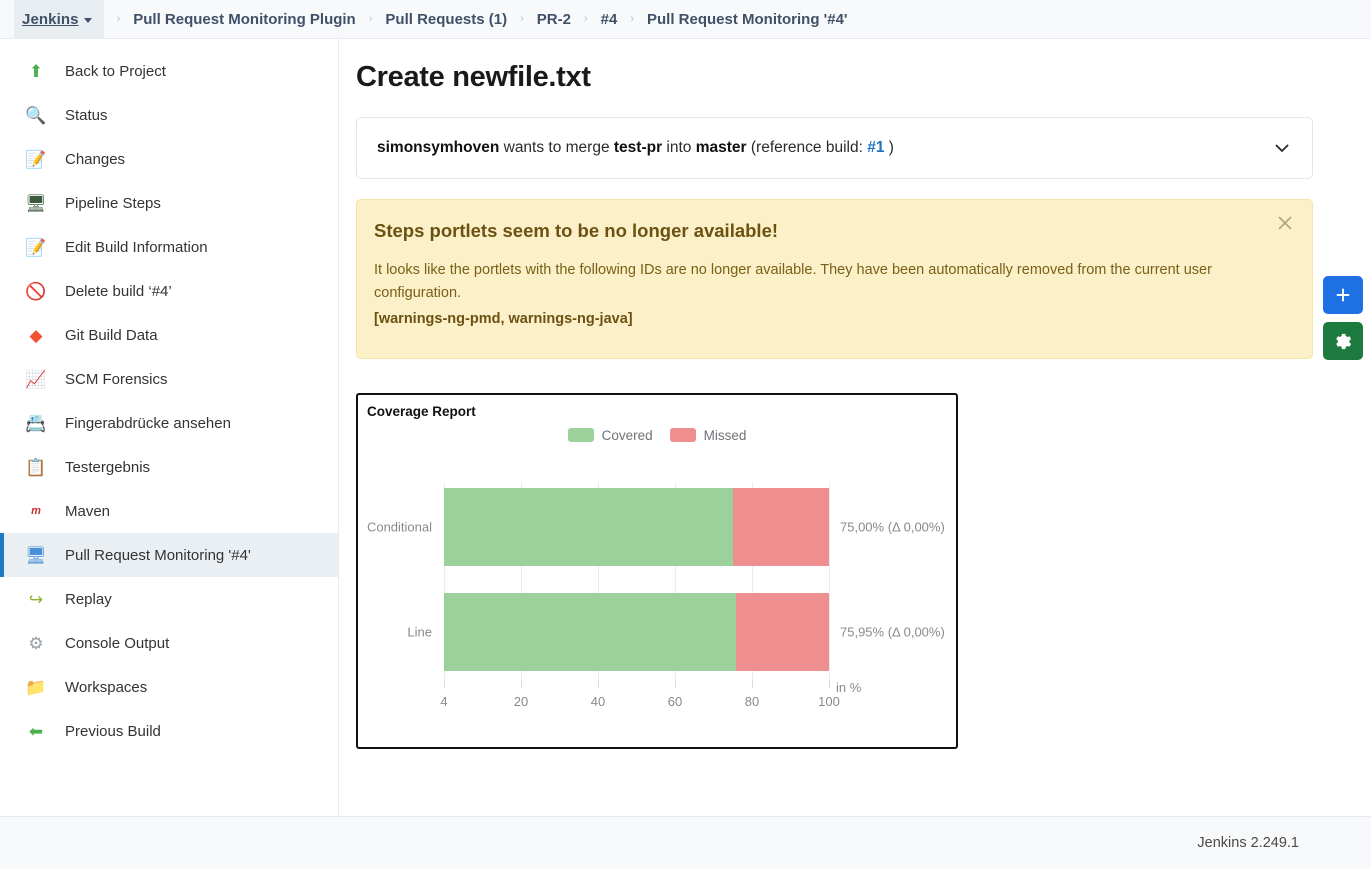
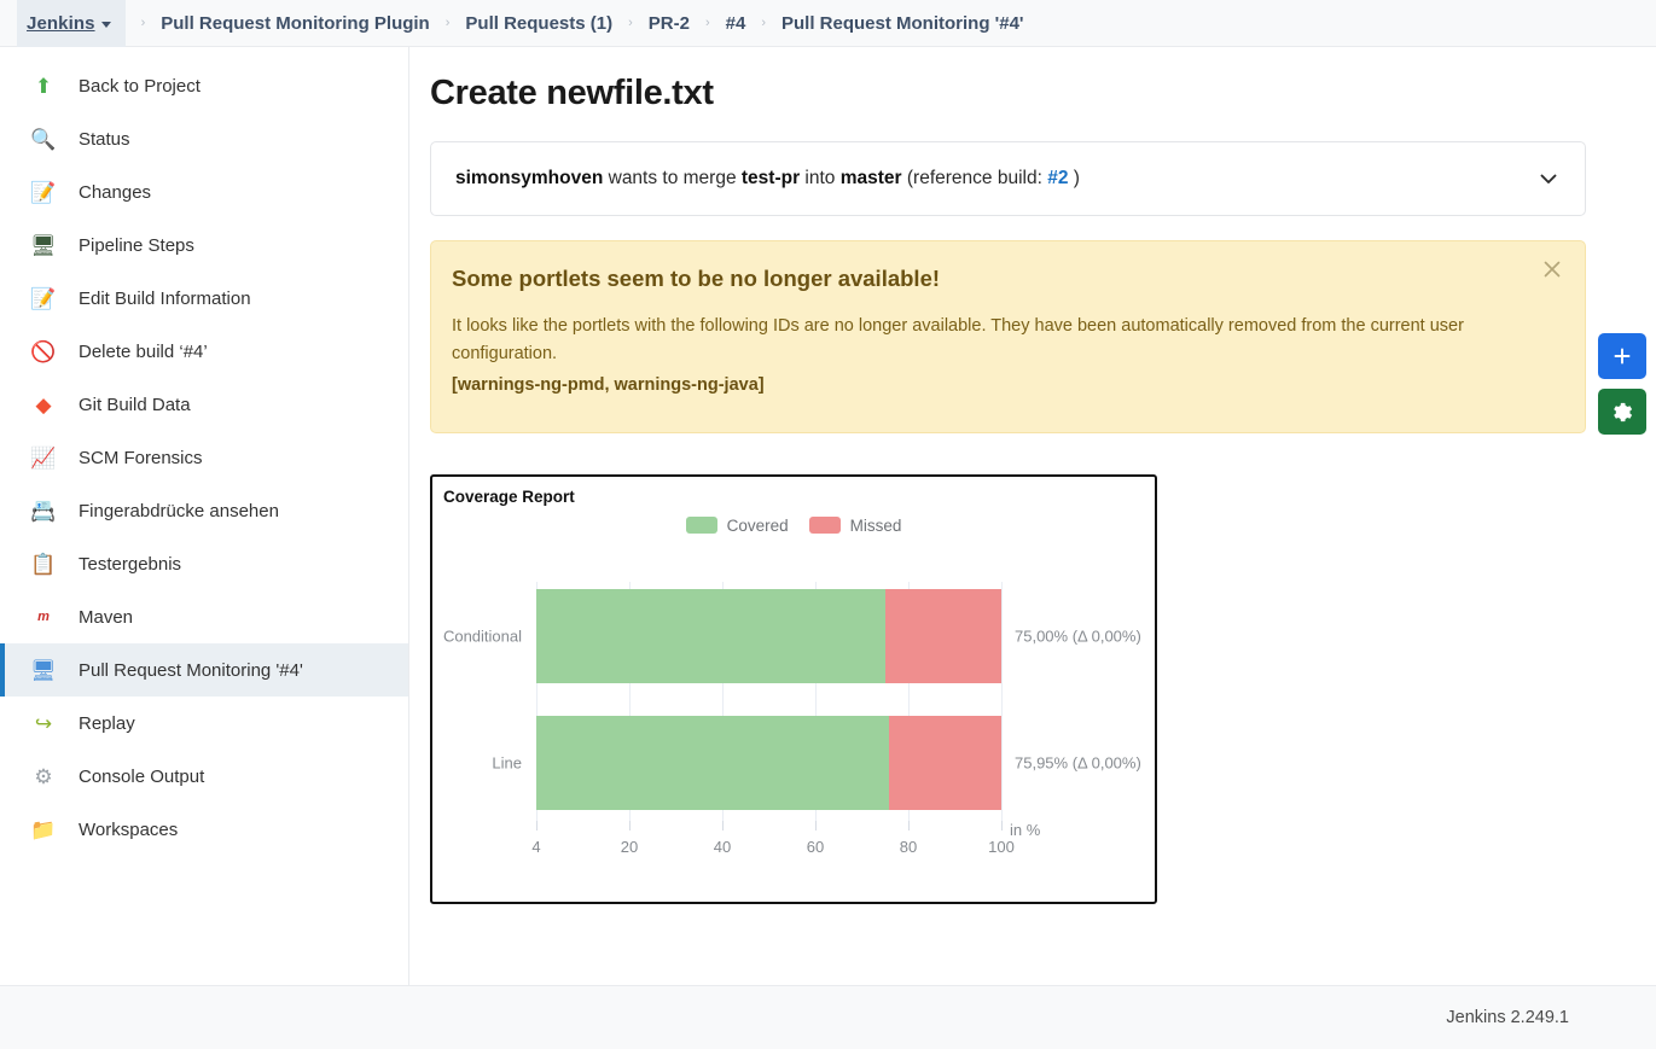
  Jenkins
  ›
  Pull Request Monitoring Plugin
  ›
  Pull Requests (1)
  ›
  PR-2
  ›
  #4
  ›
  Pull Request Monitoring '#4'
  ⬆
  Back to Project
  🔍
  Status
  📝
  Changes
  🖥
  Pipeline Steps
  📝
  Edit Build Information
  🚫
  Delete build ‘#4’
  ◆
  Git Build Data
  📈
  SCM Forensics
  📇
  Fingerabdrücke ansehen
  📋
  Testergebnis
  m
  Maven
  🖥
  Pull Request Monitoring '#4'
  ↪
  Replay
  ⚙
  Console Output
  📁
  Workspaces
- ⬅
- Previous Build
  Create newfile.txt
- simonsymhoven wants to merge test-pr into master (reference build: #1 )
+ simonsymhoven wants to merge test-pr into master (reference build: #2 )
- Steps portlets seem to be no longer available!
+ Some portlets seem to be no longer available!
  It looks like the portlets with the following IDs are no longer available. They have been automatically removed from the current user configuration.
  [warnings-ng-pmd, warnings-ng-java]
  Coverage Report
  Covered
  Missed
  Conditional
  75,00% (Δ 0,00%)
  Line
  75,95% (Δ 0,00%)
  4
  20
  40
  60
  80
  100
  in %
  Jenkins 2.249.1
